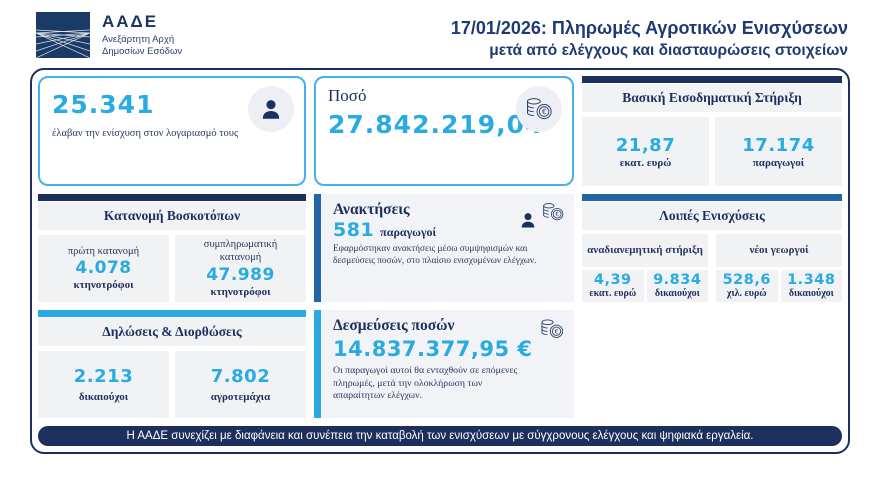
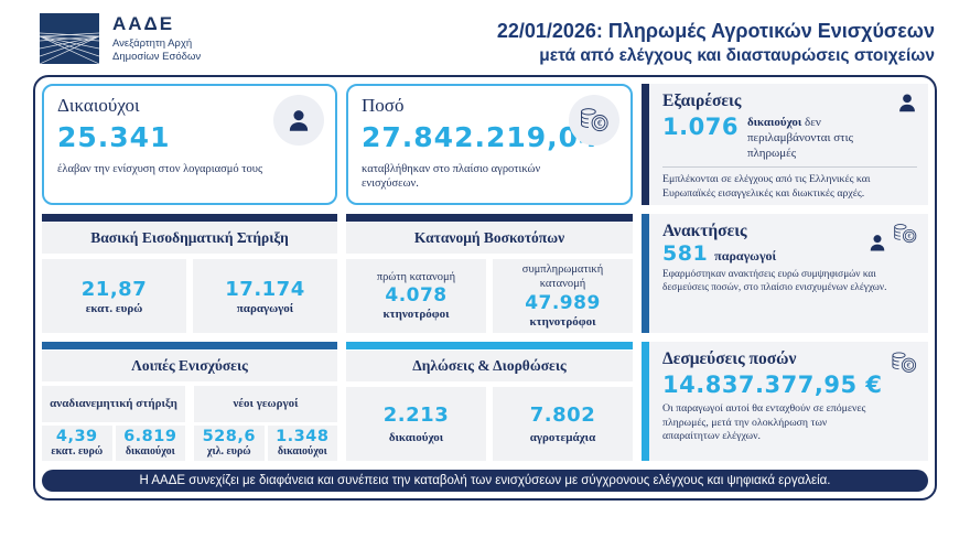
  ΑΑΔΕ
  Ανεξάρτητη Αρχή
  Δημοσίων Εσόδων
- 17/01/2026: Πληρωμές Αγροτικών Ενισχύσεων
+ 22/01/2026: Πληρωμές Αγροτικών Ενισχύσεων
  μετά από ελέγχους και διασταυρώσεις στοιχείων
+ Δικαιούχοι
  25.341
  έλαβαν την ενίσχυση στον λογαριασμό τους
  Ποσό
  27.842.219,0
+ καταβλήθηκαν στο πλαίσιο αγροτικών ενισχύσεων.
  €
+ Εξαιρέσεις
+ 1.076
+ δικαιούχοι δεν περιλαμβάνονται στις πληρωμές
+ Εμπλέκονται σε ελέγχους από τις Ελληνικές και Ευρωπαϊκές εισαγγελικές και διωκτικές αρχές.
  Βασική Εισοδηματική Στήριξη
  21,87
  εκατ. ευρώ
  17.174
  παραγωγοί
  Κατανομή Βοσκοτόπων
  πρώτη κατανομή
  4.078
  κτηνοτρόφοι
  συμπληρωματική κατανομή
  47.989
  κτηνοτρόφοι
  Ανακτήσεις
  581
  παραγωγοί
- Εφαρμόστηκαν ανακτήσεις μέσω συμψηφισμών και δεσμεύσεις ποσών, στο πλαίσιο ενισχυμένων ελέγχων.
+ Εφαρμόστηκαν ανακτήσεις ευρώ συμψηφισμών και δεσμεύσεις ποσών, στο πλαίσιο ενισχυμένων ελέγχων.
  Λοιπές Ενισχύσεις
  αναδιανεμητική στήριξη
  4,39
  εκατ. ευρώ
- 9.834
+ 6.819
  δικαιούχοι
  νέοι γεωργοί
  528,6
  χιλ. ευρώ
  1.348
  δικαιούχοι
  Δηλώσεις & Διορθώσεις
  2.213
  δικαιούχοι
  7.802
  αγροτεμάχια
  Δεσμεύσεις ποσών
  14.837.377,95 €
  Οι παραγωγοί αυτοί θα ενταχθούν σε επόμενες πληρωμές, μετά την ολοκλήρωση των απαραίτητων ελέγχων.
  Η ΑΑΔΕ συνεχίζει με διαφάνεια και συνέπεια την καταβολή των ενισχύσεων με σύγχρονους ελέγχους και ψηφιακά εργαλεία.
